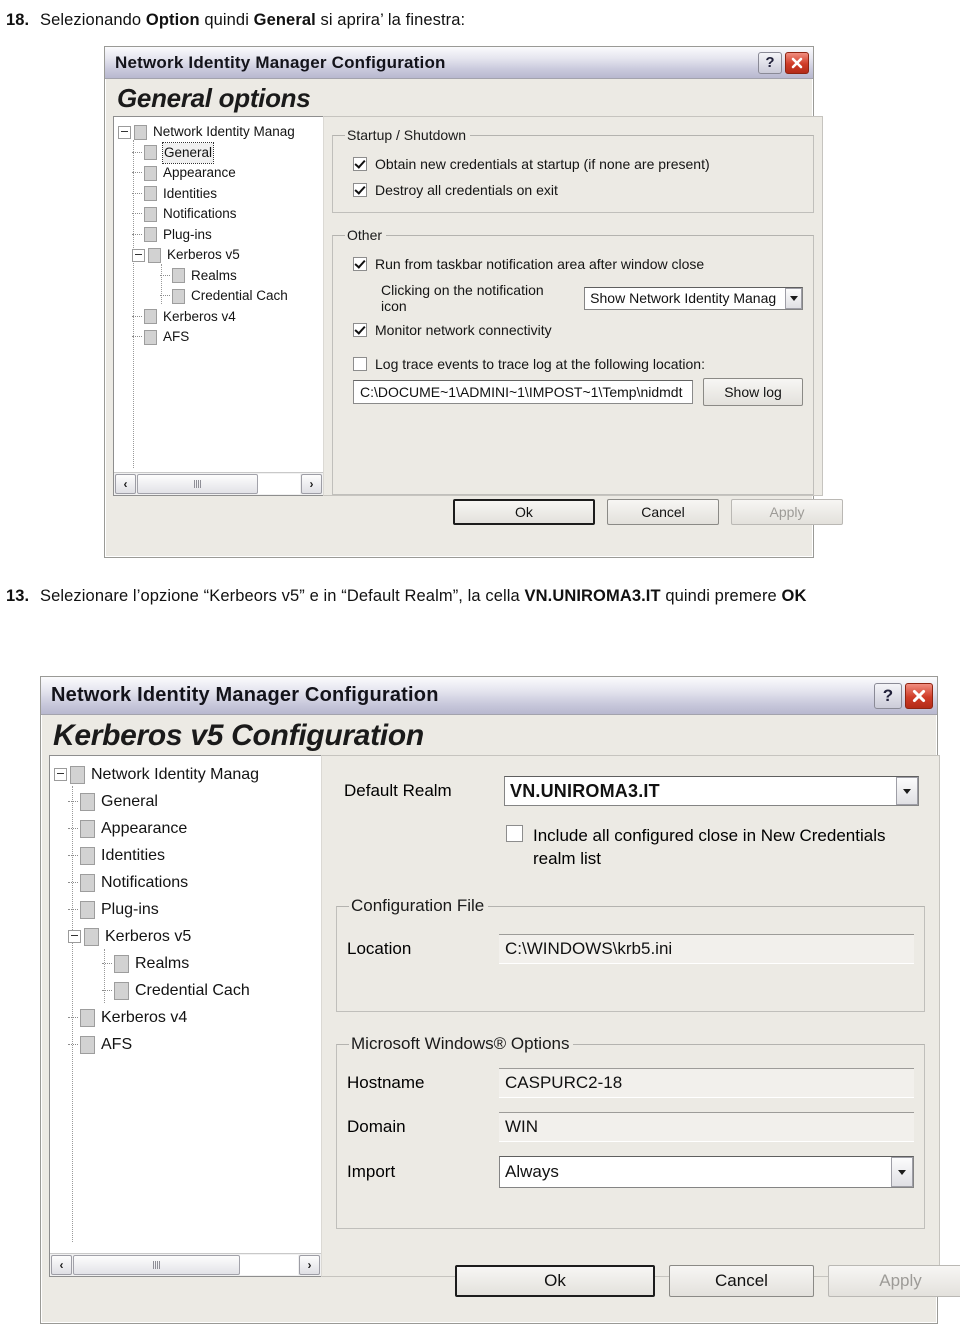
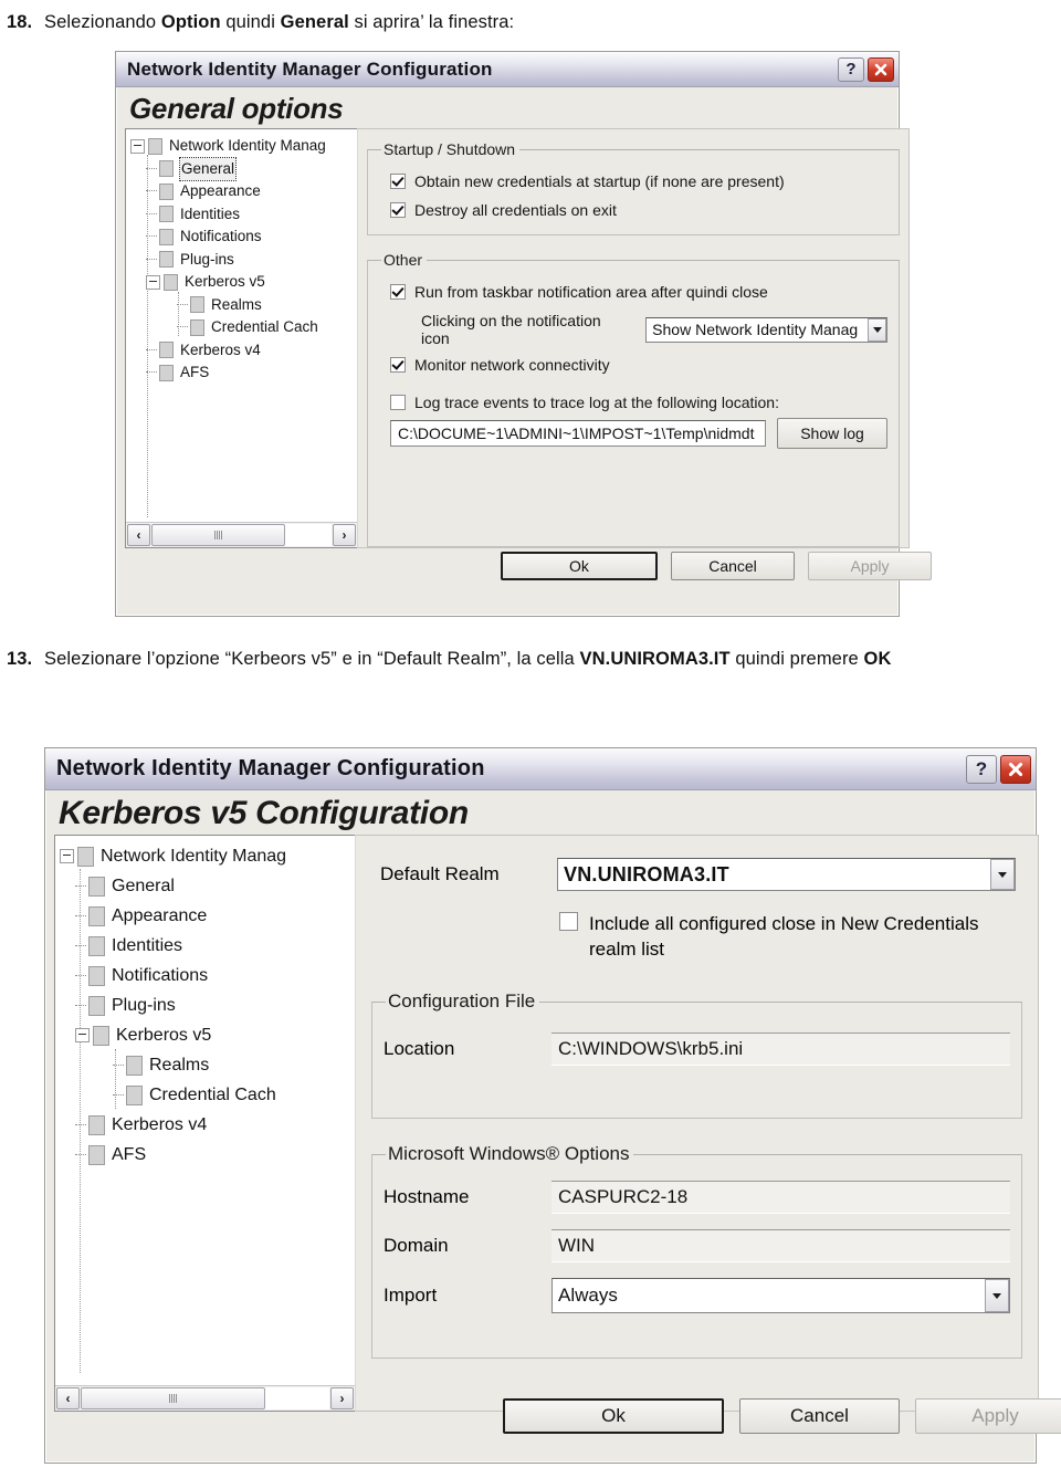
  18. Selezionando Option quindi General si aprira’ la finestra:
  Network Identity Manager Configuration
  ?
  General options
  Network Identity Manag
  General
  Appearance
  Identities
  Notifications
  Plug-ins
  Kerberos v5
  Realms
  Credential Cach
  Kerberos v4
  AFS
  ‹
  ›
  Startup / Shutdown
  Obtain new credentials at startup (if none are present)
  Destroy all credentials on exit
  Other
- Run from taskbar notification area after window close
+ Run from taskbar notification area after quindi close
  Clicking on the notification icon
  Show Network Identity Manag
  Monitor network connectivity
  Log trace events to trace log at the following location:
  C:\DOCUME~1\ADMINI~1\IMPOST~1\Temp\nidmdt
  Show log
  Ok
  Cancel
  Apply
  13. Selezionare l’opzione “Kerbeors v5” e in “Default Realm”, la cella VN.UNIROMA3.IT quindi premere OK
  Network Identity Manager Configuration
  ?
  Kerberos v5 Configuration
  Network Identity Manag
  General
  Appearance
  Identities
  Notifications
  Plug-ins
  Kerberos v5
  Realms
  Credential Cach
  Kerberos v4
  AFS
  ‹
  ›
  Default Realm
  VN.UNIROMA3.IT
  Include all configured close in New Credentials
  realm list
  Configuration File
  Location
  C:\WINDOWS\krb5.ini
  Microsoft Windows® Options
  Hostname
  CASPURC2-18
  Domain
  WIN
  Import
  Always
  Ok
  Cancel
  Apply
